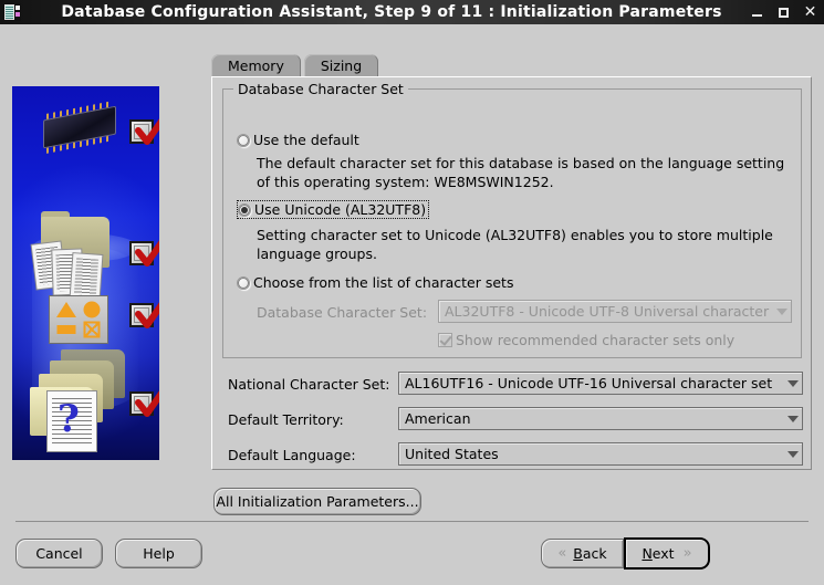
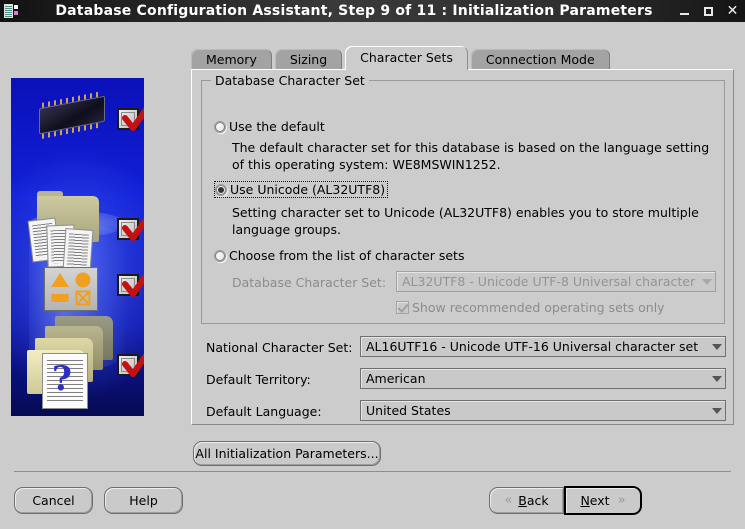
  Database Configuration Assistant, Step 9 of 11 : Initialization Parameters
  ✕
  ?
  Memory
  Sizing
+ Character Sets
+ Connection Mode
  Database Character Set
  Use the default
  The default character set for this database is based on the language setting of this operating system: WE8MSWIN1252.
  Use Unicode (AL32UTF8)
  Setting character set to Unicode (AL32UTF8) enables you to store multiple language groups.
  Choose from the list of character sets
  Database Character Set:
  AL32UTF8 - Unicode UTF-8 Universal character
- Show recommended character sets only
+ Show recommended operating sets only
  National Character Set:
  AL16UTF16 - Unicode UTF-16 Universal character set
  Default Territory:
  American
  Default Language:
  United States
  All Initialization Parameters...
  Cancel
  Help
  «
  Back
  Next
  »
